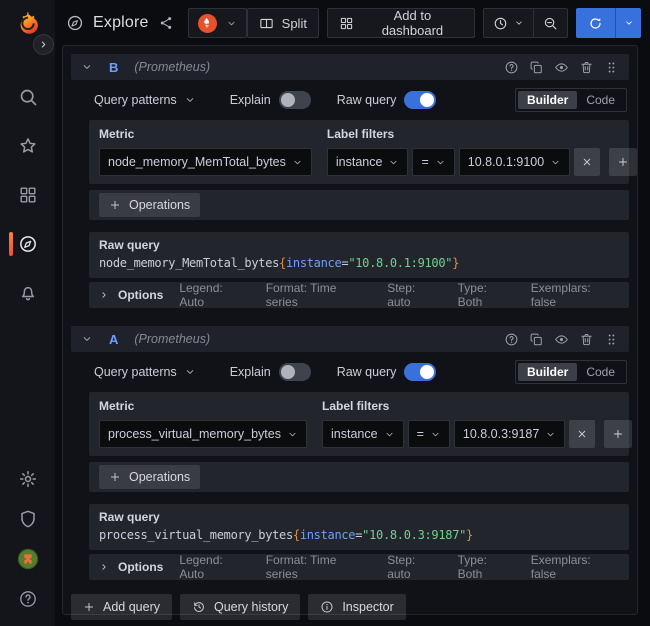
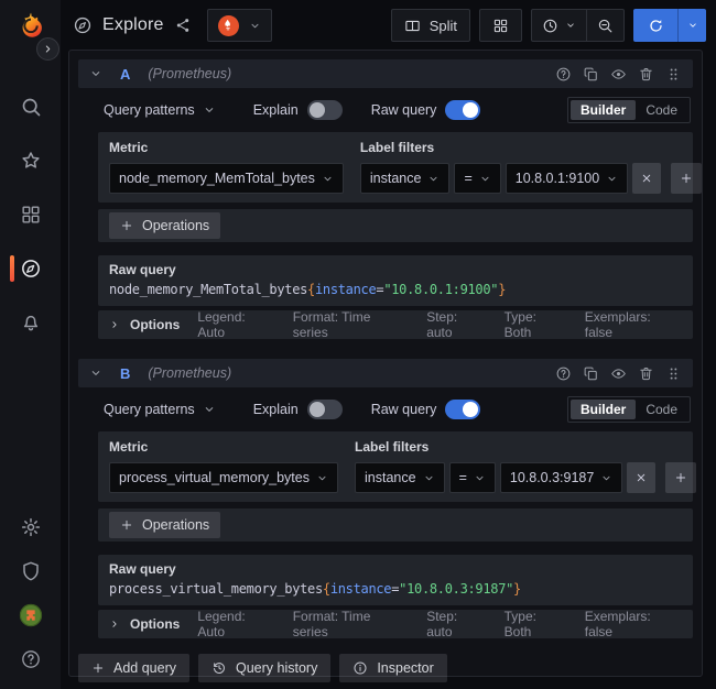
  Explore
  Split
- Add to dashboard
- B
+ A
  (Prometheus)
  Query patterns
  Explain
  Raw query
  Builder
  Code
  Metric
  node_memory_MemTotal_bytes
  Label filters
  instance
  =
  10.8.0.1:9100
  Operations
  Raw query
  node_memory_MemTotal_bytes{instance="10.8.0.1:9100"}
  Options
  Legend: Auto
  Format: Time series
  Step: auto
  Type: Both
  Exemplars: false
- A
+ B
  (Prometheus)
  Query patterns
  Explain
  Raw query
  Builder
  Code
  Metric
  process_virtual_memory_bytes
  Label filters
  instance
  =
  10.8.0.3:9187
  Operations
  Raw query
  process_virtual_memory_bytes{instance="10.8.0.3:9187"}
  Options
  Legend: Auto
  Format: Time series
  Step: auto
  Type: Both
  Exemplars: false
  Add query
  Query history
  Inspector
